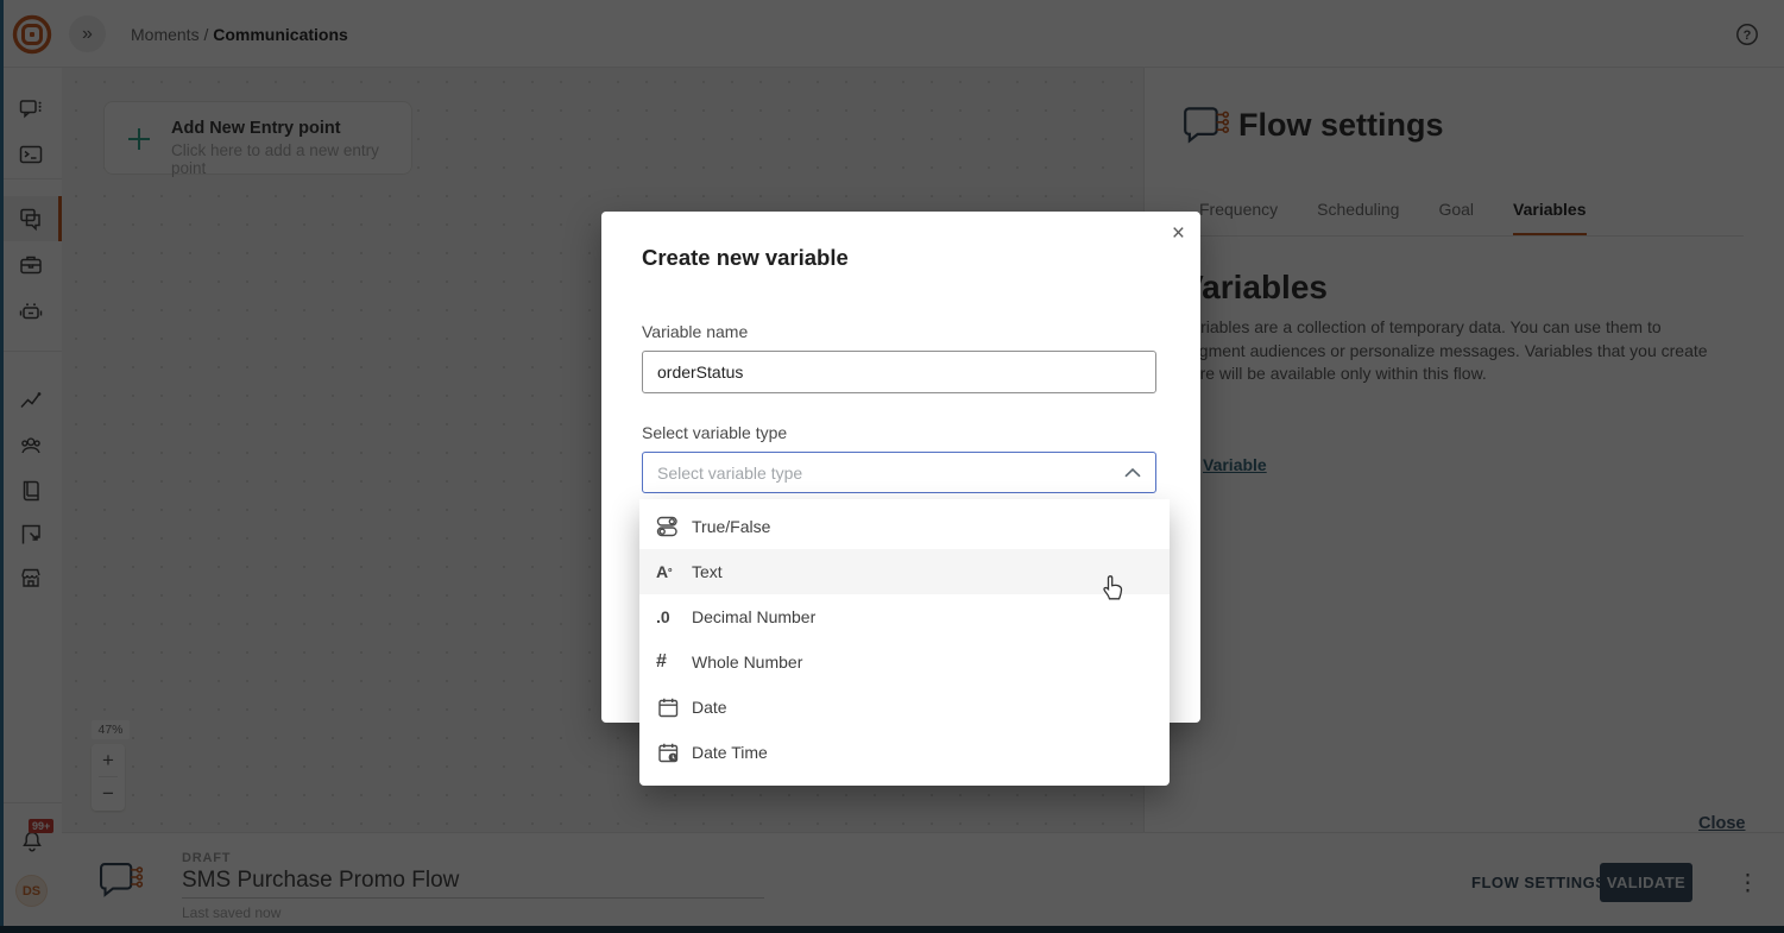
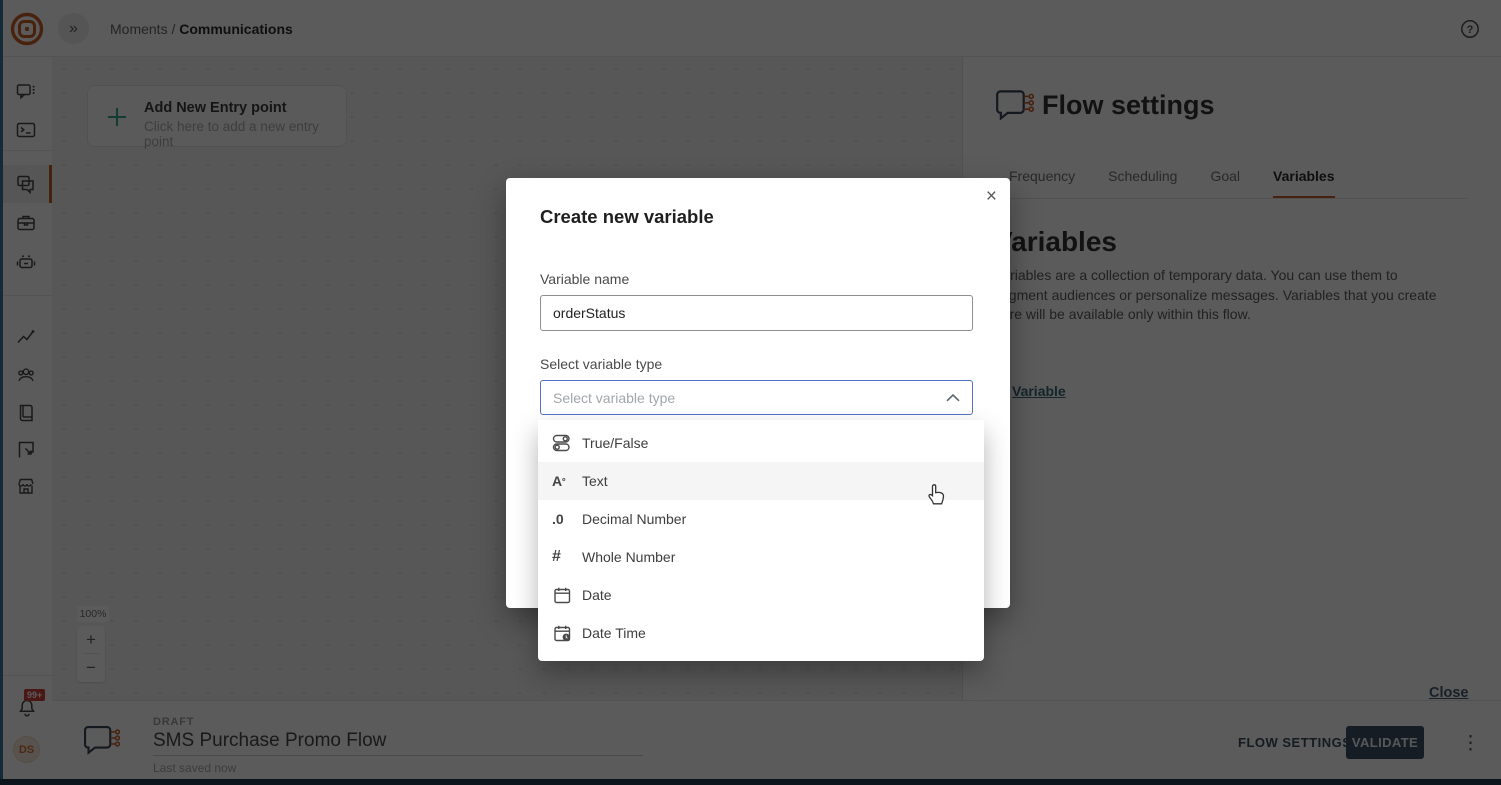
  »
  Moments / Communications
  ?
  Add New Entry point
  Click here to add a new entry point
- 47%
+ 100%
  +
  −
  99+
  DS
  Flow settings
  Frequency
  Scheduling
  Goal
  Variables
  ariables
  riables are a collection of temporary data. You can use them to gment audiences or personalize messages. Variables that you create re will be available only within this flow.
  Variable
  Close
  DRAFT
  SMS Purchase Promo Flow
  Last saved now
  FLOW SETTING
  VALIDATE
  ⋮
  ×
  Create new variable
  Variable name
  orderStatus
  Select variable type
  Select variable type
  True/False
  A
  º
  Text
  .0
  Decimal Number
  #
  Whole Number
  Date
  Date Time
